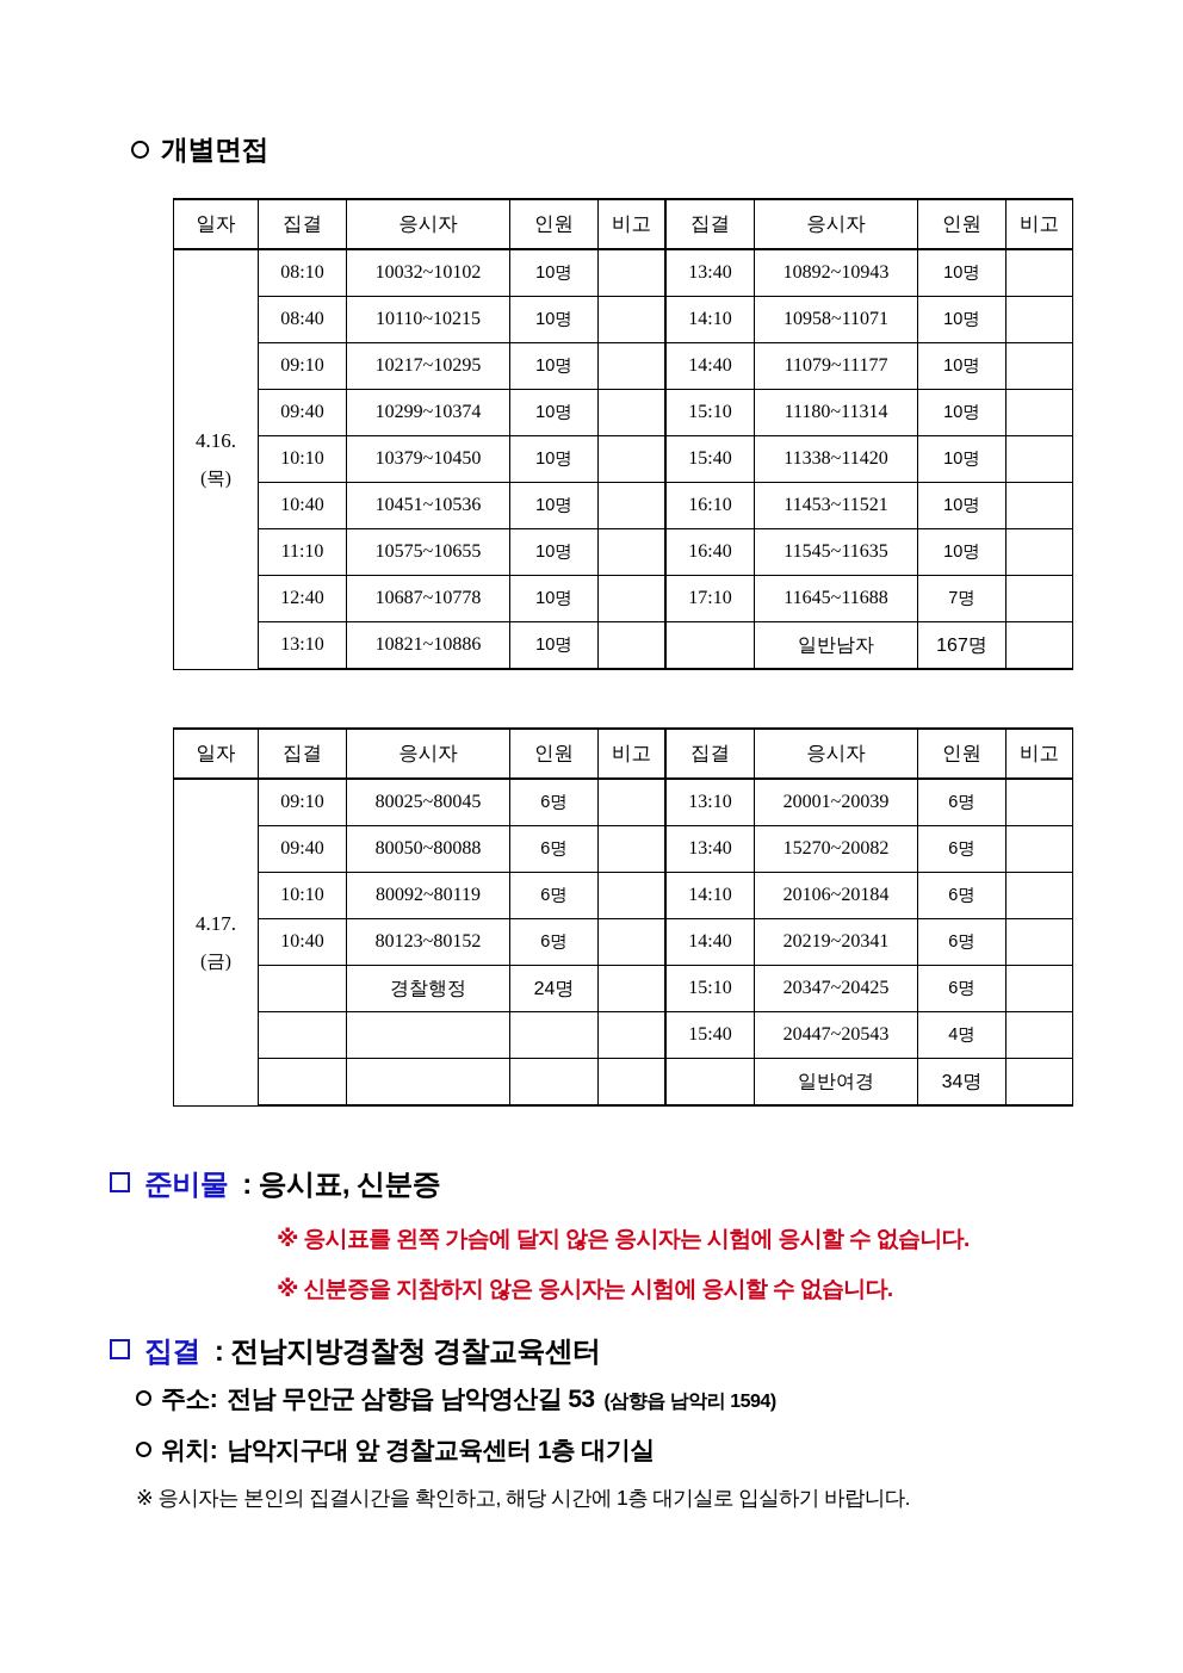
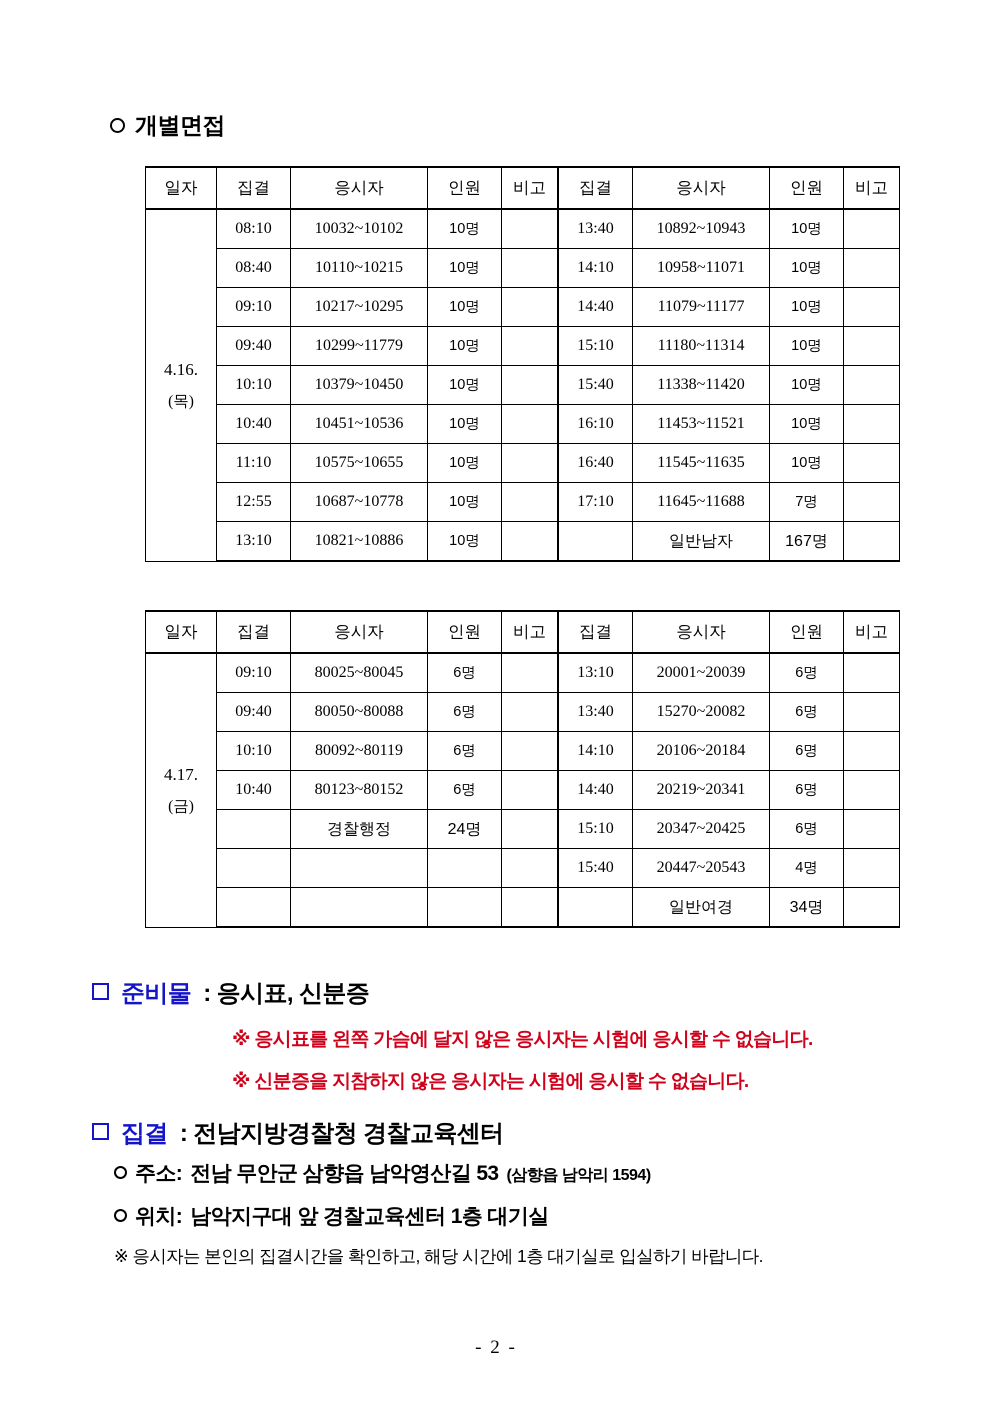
  개별면접
  일자	집결	응시자	인원	비고	집결	응시자	인원	비고
  4.16.(목)	08:10	10032~10102	10명		13:40	10892~10943	10명
  08:40	10110~10215	10명		14:10	10958~11071	10명
  09:10	10217~10295	10명		14:40	11079~11177	10명
- 09:40	10299~10374	10명		15:10	11180~11314	10명
+ 09:40	10299~11779	10명		15:10	11180~11314	10명
  10:10	10379~10450	10명		15:40	11338~11420	10명
  10:40	10451~10536	10명		16:10	11453~11521	10명
  11:10	10575~10655	10명		16:40	11545~11635	10명
- 12:40	10687~10778	10명		17:10	11645~11688	7명
+ 12:55	10687~10778	10명		17:10	11645~11688	7명
  13:10	10821~10886	10명			일반남자	167명
  일자	집결	응시자	인원	비고	집결	응시자	인원	비고
  4.17.(금)	09:10	80025~80045	6명		13:10	20001~20039	6명
  09:40	80050~80088	6명		13:40	15270~20082	6명
  10:10	80092~80119	6명		14:10	20106~20184	6명
  10:40	80123~80152	6명		14:40	20219~20341	6명
  	경찰행정	24명		15:10	20347~20425	6명
  				15:40	20447~20543	4명
  					일반여경	34명
  준비물
  : 응시표, 신분증
  ※ 응시표를 왼쪽 가슴에 달지 않은 응시자는 시험에 응시할 수 없습니다.
  ※ 신분증을 지참하지 않은 응시자는 시험에 응시할 수 없습니다.
  집결
  : 전남지방경찰청 경찰교육센터
  주소:
  전남 무안군 삼향읍 남악영산길 53
  (삼향읍 남악리 1594)
  위치:
  남악지구대 앞 경찰교육센터 1층 대기실
  ※ 응시자는 본인의 집결시간을 확인하고, 해당 시간에 1층 대기실로 입실하기 바랍니다.
+ - 2 -
